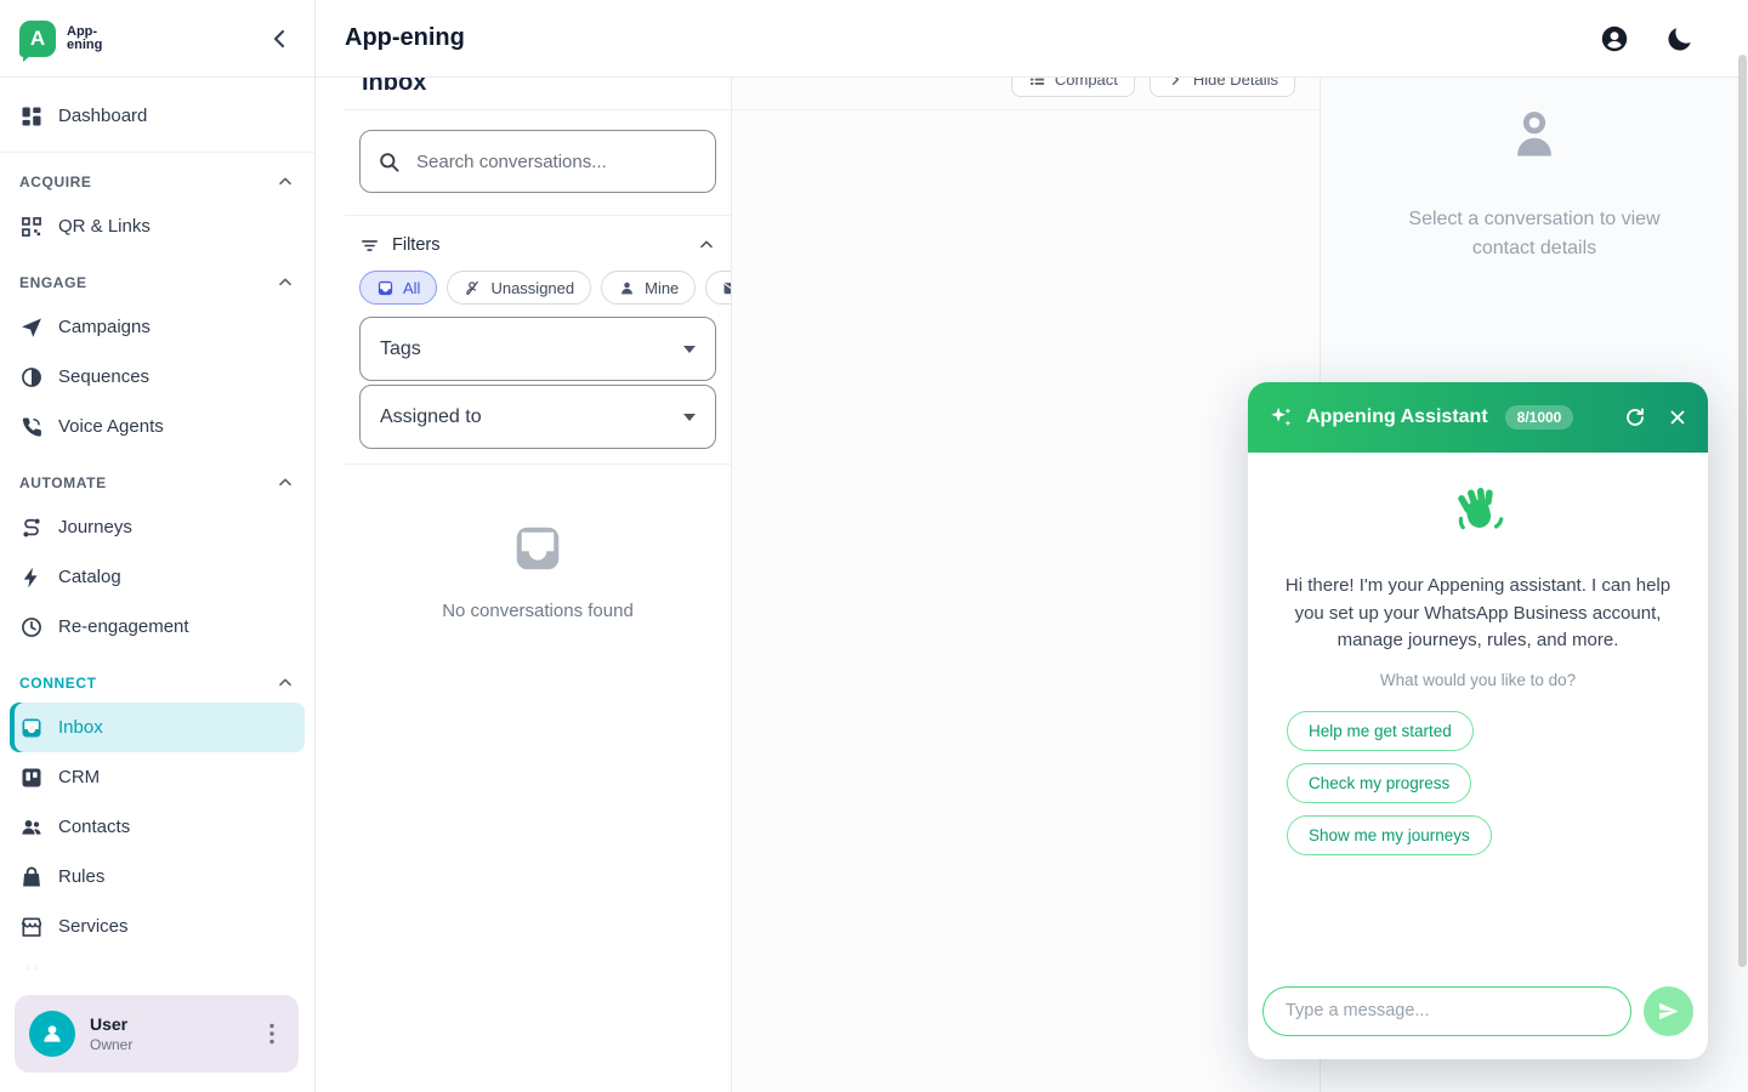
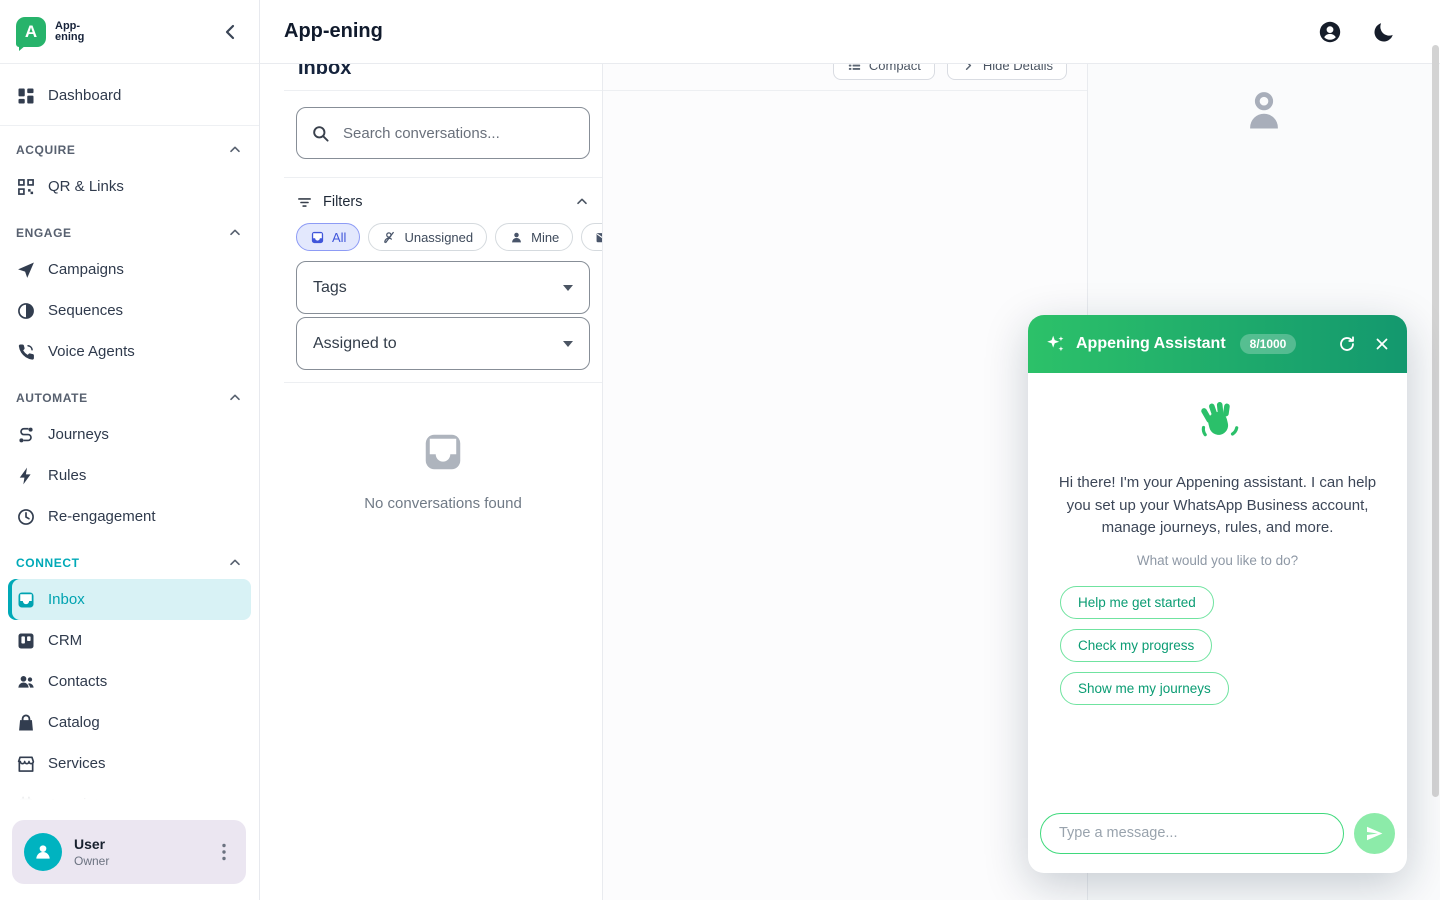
  A
  App-
  ening
  Dashboard
  ACQUIRE
  QR & Links
  ENGAGE
  Campaigns
  Sequences
  Voice Agents
  AUTOMATE
  Journeys
- Catalog
+ Rules
  Re-engagement
  CONNECT
  Inbox
  CRM
  Contacts
- Rules
+ Catalog
  Services
  User
  Owner
  App-ening
  Inbox
  Search conversations...
  Filters
  All
  Unassigned
  Mine
  Tags
  Assigned to
  No conversations found
  Compact
  Hide Details
- Select a conversation to view
- contact details
  Appening Assistant
  8/1000
  Hi there! I'm your Appening assistant. I can help you set up your WhatsApp Business account, manage journeys, rules, and more.
  What would you like to do?
  Help me get started
  Check my progress
  Show me my journeys
  Type a message...
